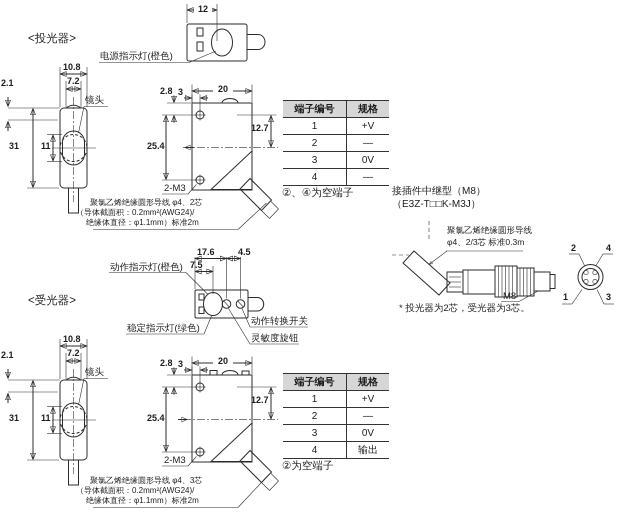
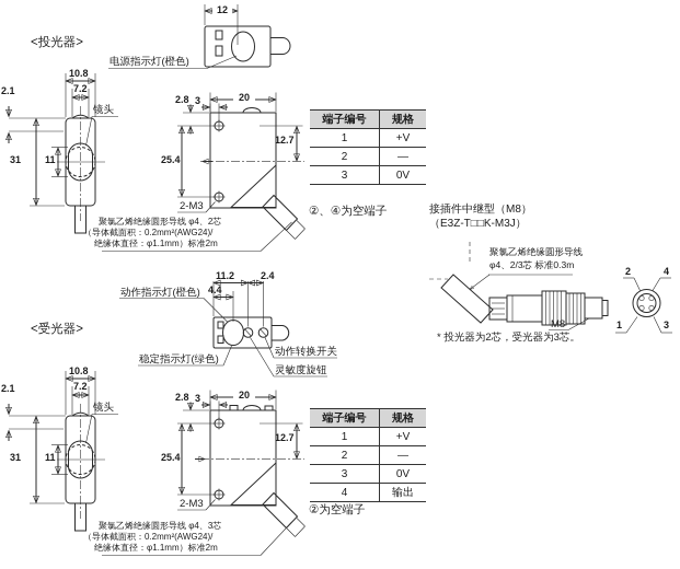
  <投光器>
  12
  电源指示灯(橙色)
  10.8
  7.2
  2.1
  31
  11
  镜头
  20
  2.8
  3
  12.7
  25.4
  2-M3
  聚氯乙烯绝缘圆形导线 φ4、2芯
  （导体截面积：0.2mm²(AWG24)/
  绝缘体直径：φ1.1mm）标准2m
  端子编号	规格
  1	+V
  2	—
  3	0V
- 4	—
  ②、④为空端子
  <受光器>
- 17.6
+ 11.2
- 4.5
+ 2.4
- 7.5
+ 4.4
  动作指示灯(橙色)
  稳定指示灯(绿色)
  动作转换开关
  灵敏度旋钮
  10.8
  7.2
  2.1
  31
  11
  镜头
  20
  2.8
  3
  12.7
  25.4
  2-M3
  聚氯乙烯绝缘圆形导线 φ4、3芯
  （导体截面积：0.2mm²(AWG24)/
  绝缘体直径：φ1.1mm）标准2m
  端子编号	规格
  1	+V
  2	—
  3	0V
  4	输出
  ②为空端子
  接插件中继型（M8）
  （E3Z-T□□K-M3J）
  聚氯乙烯绝缘圆形导线
  φ4、2/3芯 标准0.3m
  M8
  2
  4
  1
  3
  * 投光器为2芯，受光器为3芯。
